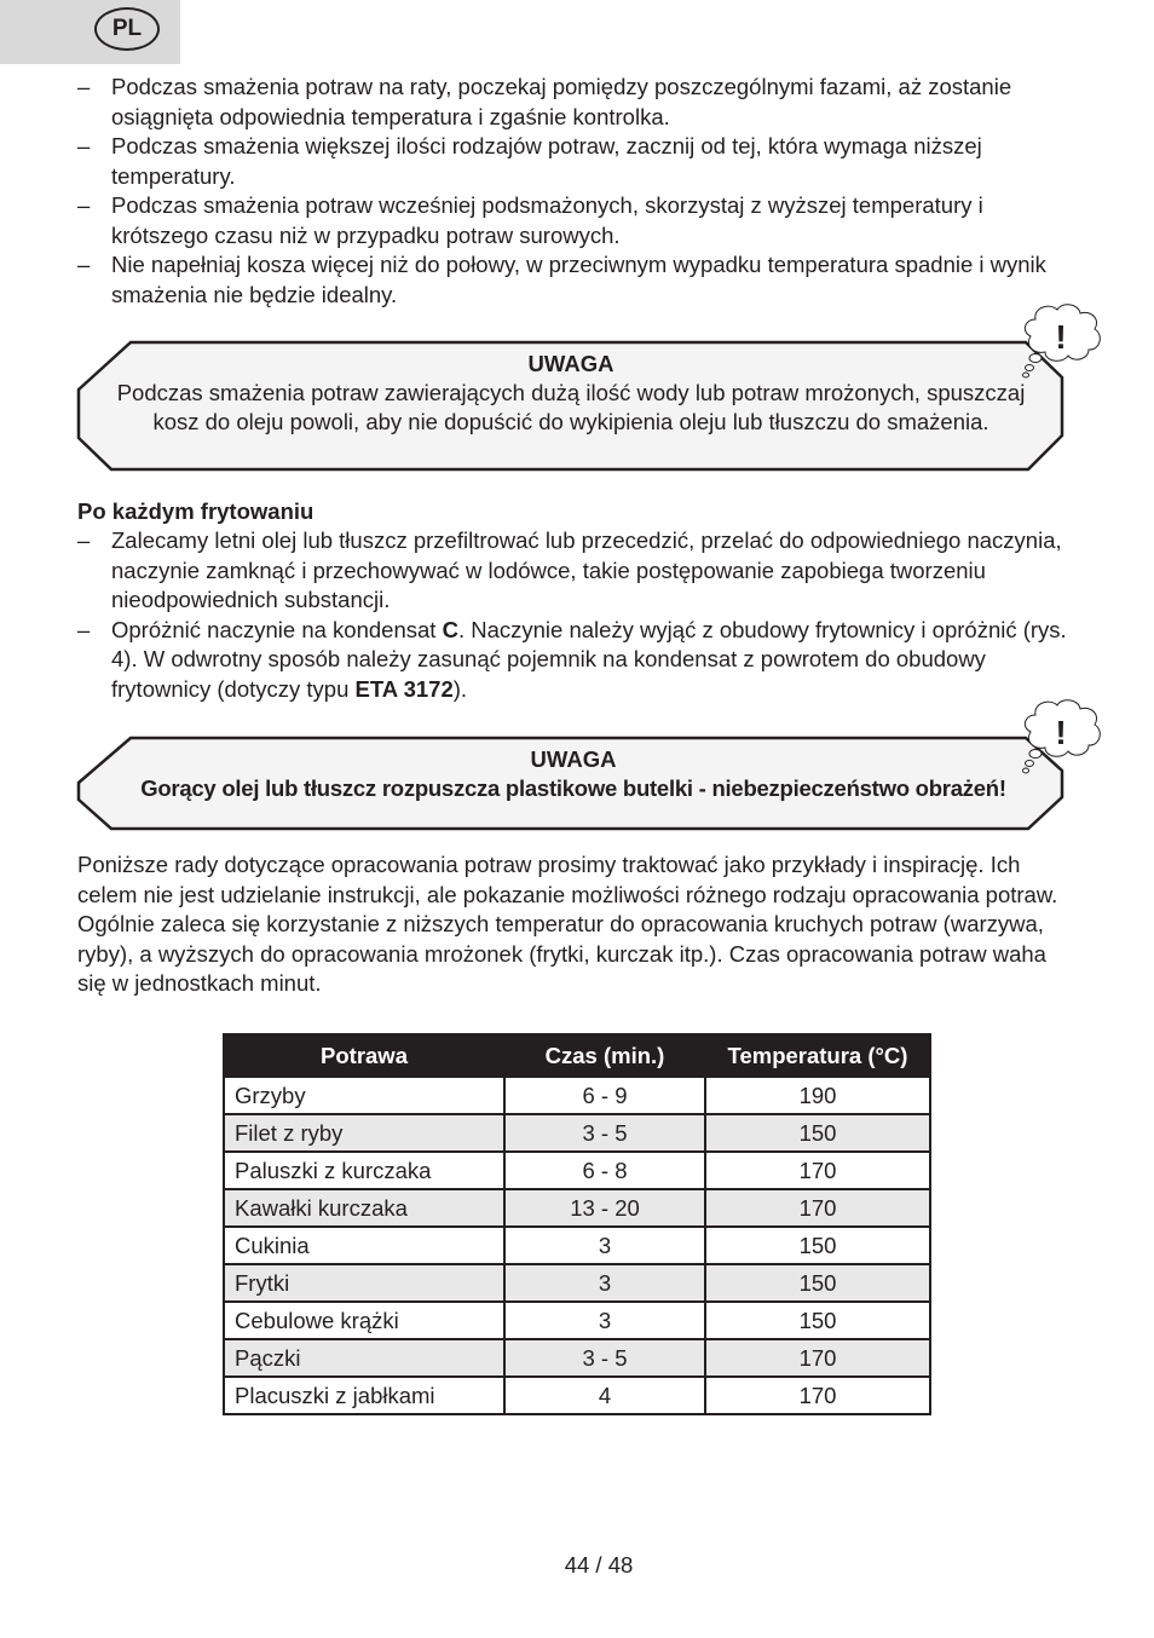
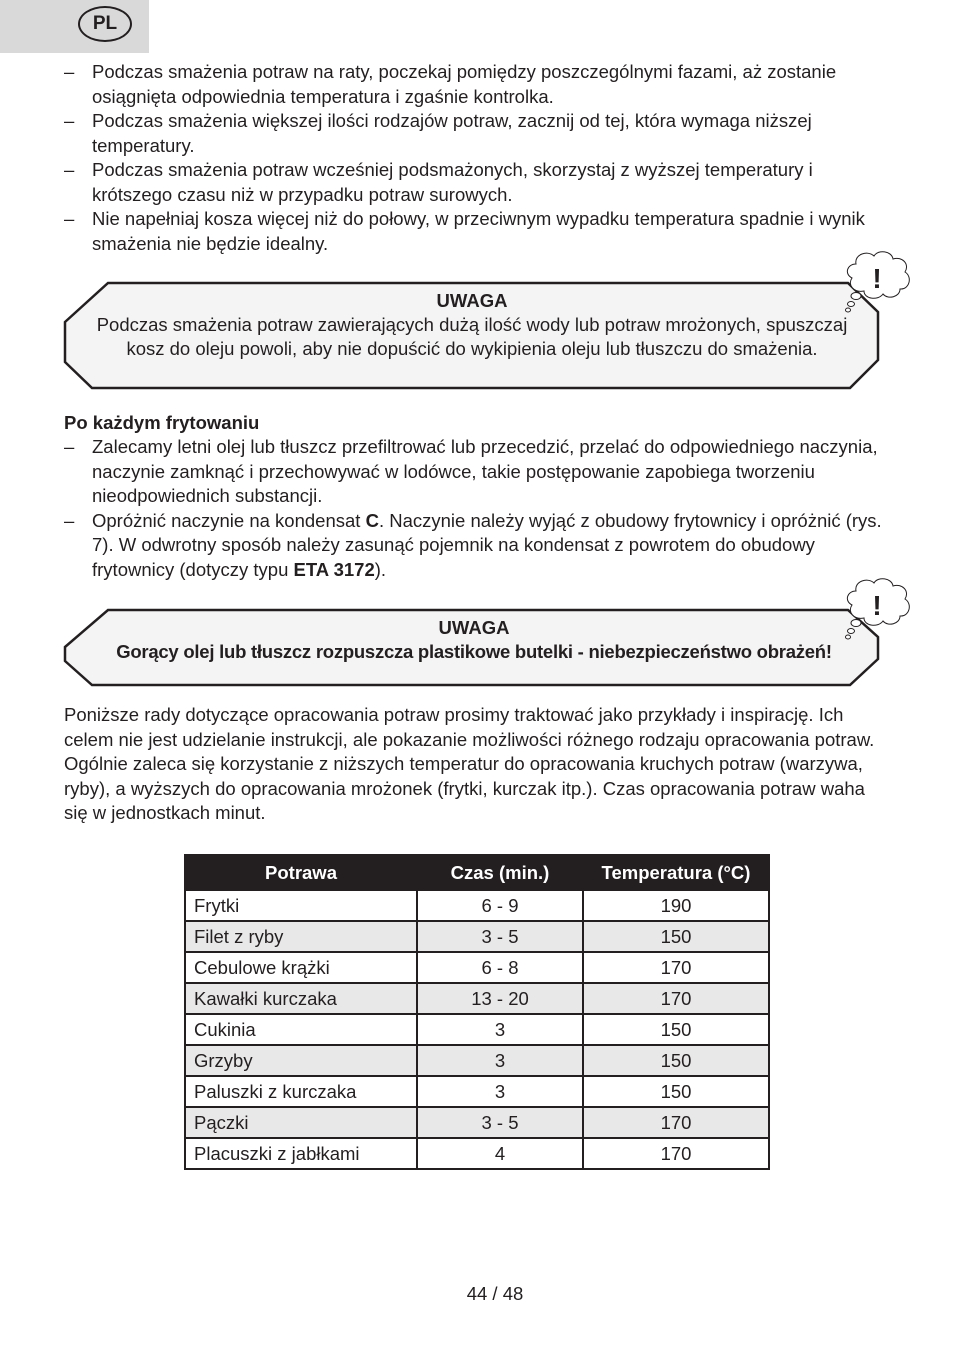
  PL
  –
  Podczas smażenia potraw na raty, poczekaj pomiędzy poszczególnymi fazami, aż zostanie osiągnięta odpowiednia temperatura i zgaśnie kontrolka.
  –
  Podczas smażenia większej ilości rodzajów potraw, zacznij od tej, która wymaga niższej temperatury.
  –
  Podczas smażenia potraw wcześniej podsmażonych, skorzystaj z wyższej temperatury i krótszego czasu niż w przypadku potraw surowych.
  –
  Nie napełniaj kosza więcej niż do połowy, w przeciwnym wypadku temperatura spadnie i wynik smażenia nie będzie idealny.
  UWAGA
  Podczas smażenia potraw zawierających dużą ilość wody lub potraw mrożonych, spuszczaj kosz do oleju powoli, aby nie dopuścić do wykipienia oleju lub tłuszczu do smażenia.
  !
  Po każdym frytowaniu
  –
  Zalecamy letni olej lub tłuszcz przefiltrować lub przecedzić, przelać do odpowiedniego naczynia, naczynie zamknąć i przechowywać w lodówce, takie postępowanie zapobiega tworzeniu nieodpowiednich substancji.
  –
- Opróżnić naczynie na kondensat C. Naczynie należy wyjąć z obudowy frytownicy i opróżnić (rys. 4). W odwrotny sposób należy zasunąć pojemnik na kondensat z powrotem do obudowy frytownicy (dotyczy typu ETA 3172).
+ Opróżnić naczynie na kondensat C. Naczynie należy wyjąć z obudowy frytownicy i opróżnić (rys. 7). W odwrotny sposób należy zasunąć pojemnik na kondensat z powrotem do obudowy frytownicy (dotyczy typu ETA 3172).
  UWAGA
  Gorący olej lub tłuszcz rozpuszcza plastikowe butelki - niebezpieczeństwo obrażeń!
  !
  Poniższe rady dotyczące opracowania potraw prosimy traktować jako przykłady i inspirację. Ich celem nie jest udzielanie instrukcji, ale pokazanie możliwości różnego rodzaju opracowania potraw. Ogólnie zaleca się korzystanie z niższych temperatur do opracowania kruchych potraw (warzywa, ryby), a wyższych do opracowania mrożonek (frytki, kurczak itp.). Czas opracowania potraw waha się w jednostkach minut.
  Potrawa	Czas (min.)	Temperatura (°C)
- Grzyby	6 - 9	190
+ Frytki	6 - 9	190
  Filet z ryby	3 - 5	150
- Paluszki z kurczaka	6 - 8	170
+ Cebulowe krążki	6 - 8	170
  Kawałki kurczaka	13 - 20	170
  Cukinia	3	150
- Frytki	3	150
+ Grzyby	3	150
- Cebulowe krążki	3	150
+ Paluszki z kurczaka	3	150
  Pączki	3 - 5	170
  Placuszki z jabłkami	4	170
  44 / 48
